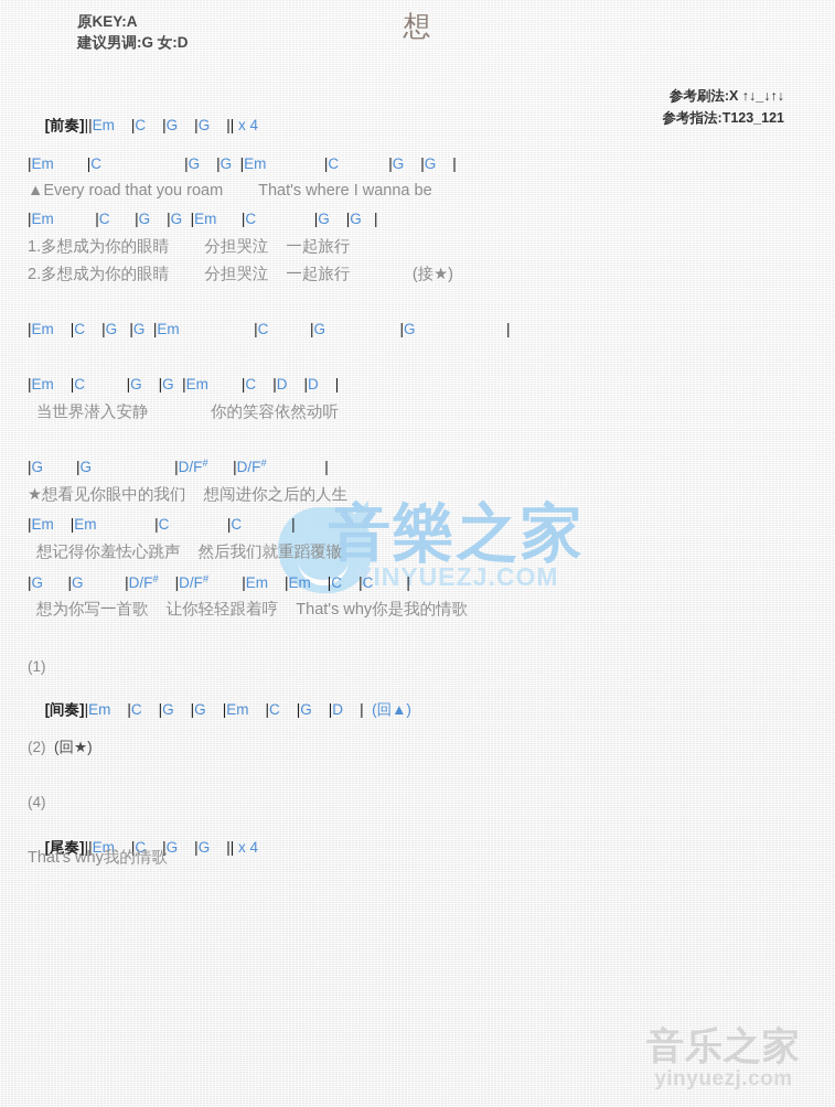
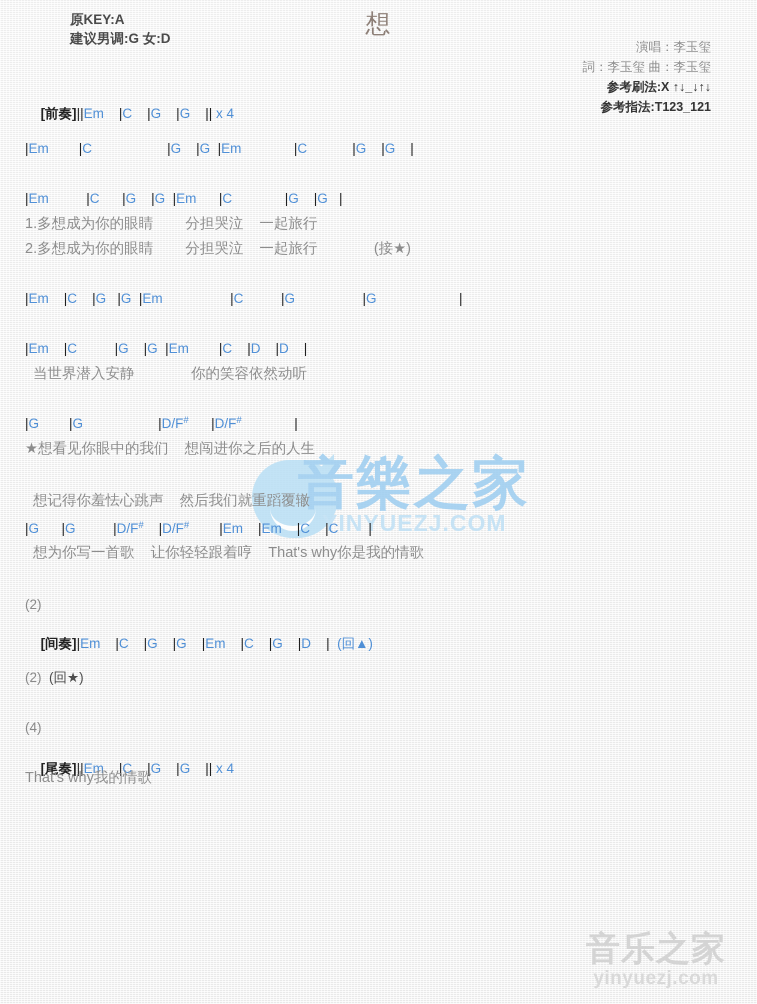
  音樂之家
  YINYUEZJ.COM
  音乐之家
  yinyuezj.com
  想
  原KEY:A
  建议男调:G 女:D
+ 演唱：李玉玺
+ 詞：李玉玺 曲：李玉玺
  参考刷法:X ↑↓_↓↑↓
  参考指法:T123_121
  [前奏]||Em |C |G |G || x 4
  |Em |C |G |G |Em |C |G |G |
- ▲Every road that you roam That's where I wanna be
  |Em |C |G |G |Em |C |G |G |
  1.多想成为你的眼睛 分担哭泣 一起旅行
  2.多想成为你的眼睛 分担哭泣 一起旅行 (接★)
  |Em |C |G |G |Em |C |G |G |
  |Em |C |G |G |Em |C |D |D |
  当世界潜入安静 你的笑容依然动听
  |G |G |D/F# |D/F# |
  ★想看见你眼中的我们 想闯进你之后的人生
- |Em |Em |C |C |
  想记得你羞怯心跳声 然后我们就重蹈覆辙
  |G |G |D/F# |D/F# |Em |Em |C |C |
  想为你写一首歌 让你轻轻跟着哼 That's why你是我的情歌
- (1)
+ (2)
  [间奏]|Em |C |G |G |Em |C |G |D | (回▲)
  (2) (回★)
  (4)
  [尾奏]||Em |C |G |G || x 4
  That's why我的情歌
